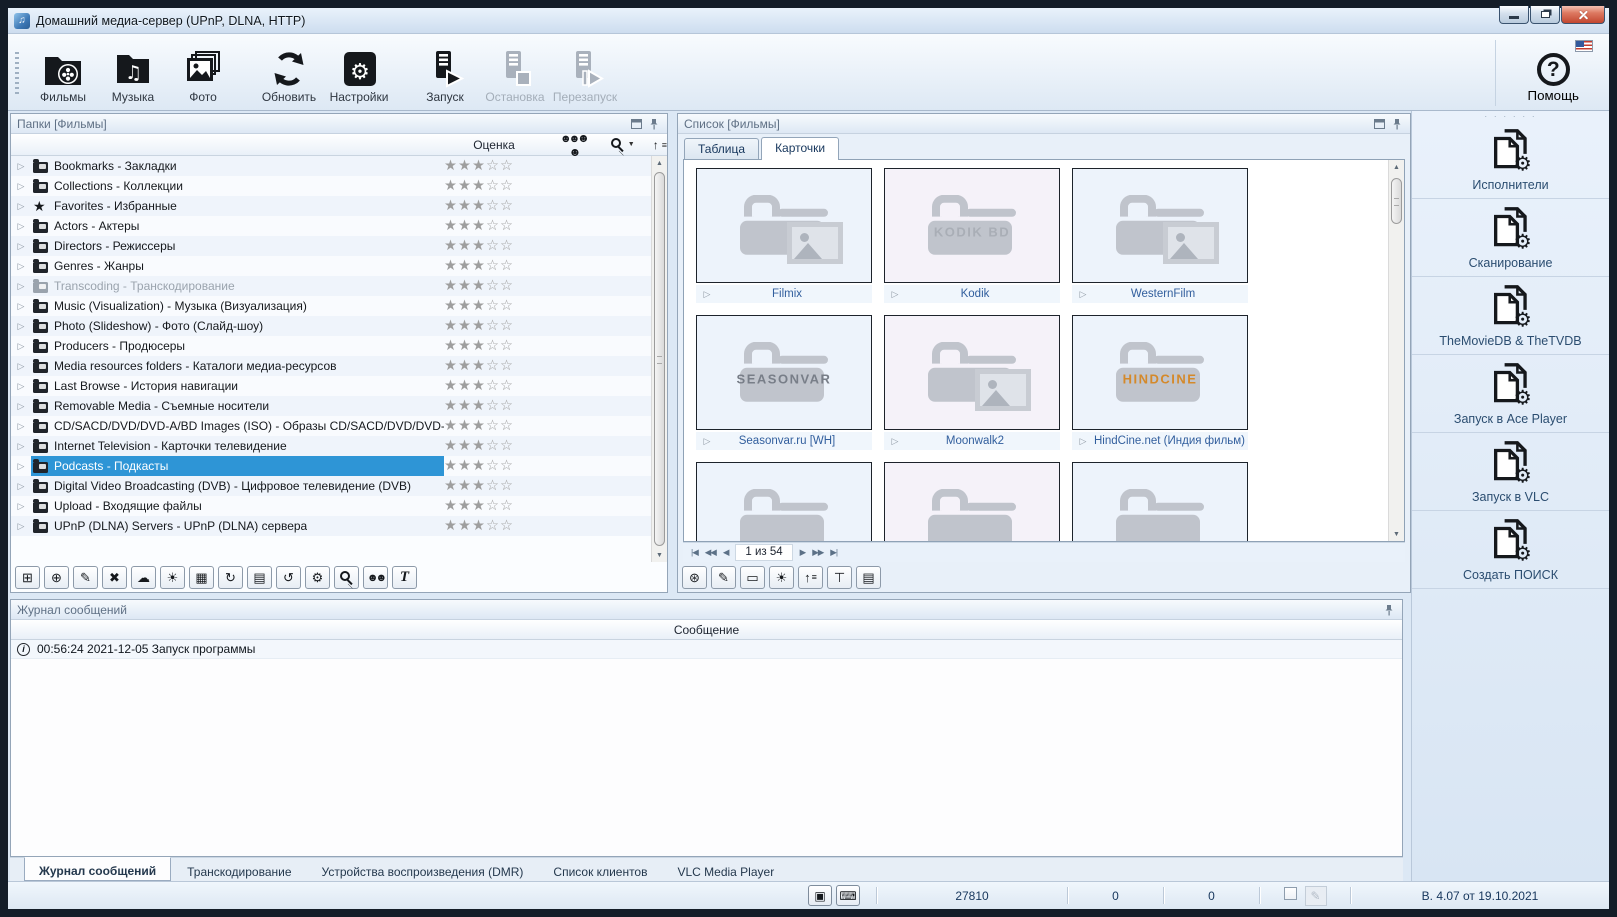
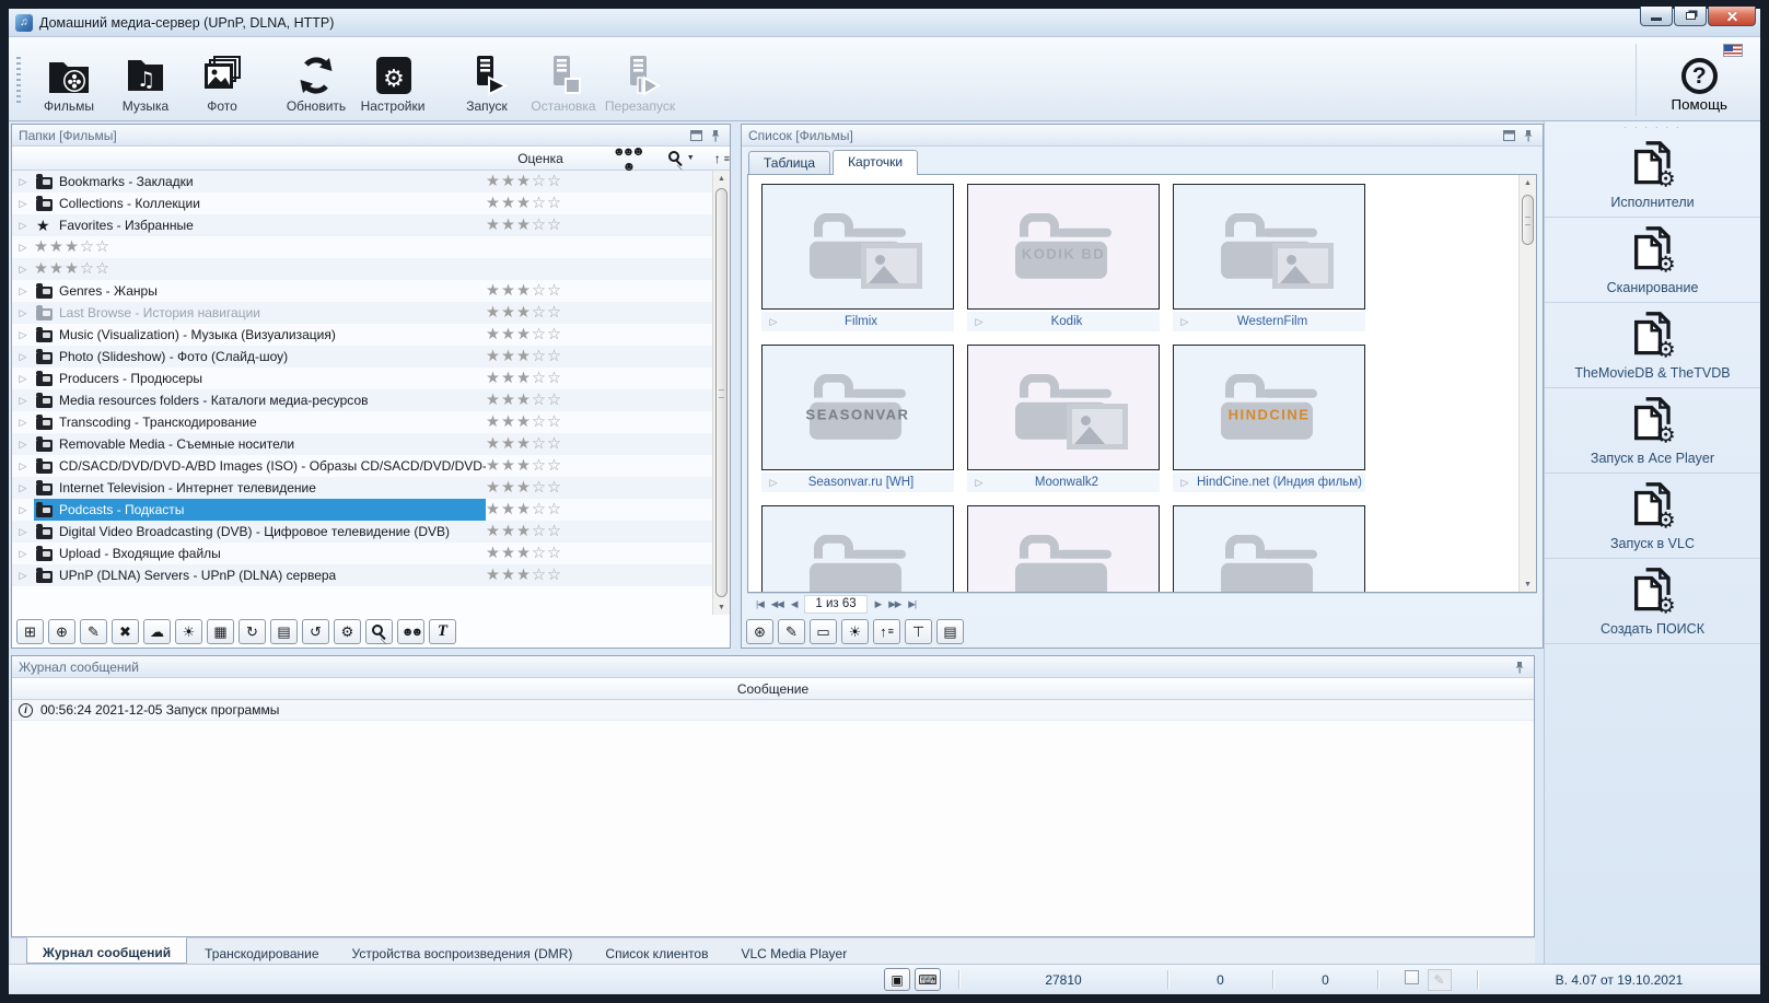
  ♫
  Домашний медиа-сервер (UPnP, DLNA, HTTP)
  Фильмы
  ♫
  Музыка
  Фото
  Обновить
  ⚙
  Настройки
  Запуск
  Остановка
  Перезапуск
  Помощь
  Папки [Фильмы]
  Оценка
  ☻☻
  ↑
  ≡
  ▷
  Bookmarks - Закладки
  ★★★☆☆
  ▷
  Collections - Коллекции
  ★★★☆☆
  ▷
  Favorites - Избранные
  ★★★☆☆
  ▷
- Actors - Актеры
  ★★★☆☆
  ▷
- Directors - Режиссеры
  ★★★☆☆
  ▷
  Genres - Жанры
  ★★★☆☆
  ▷
- Transcoding - Транскодирование
+ Last Browse - История навигации
  ★★★☆☆
  ▷
  Music (Visualization) - Музыка (Визуализация)
  ★★★☆☆
  ▷
  Photo (Slideshow) - Фото (Слайд-шоу)
  ★★★☆☆
  ▷
  Producers - Продюсеры
  ★★★☆☆
  ▷
  Media resources folders - Каталоги медиа-ресурсов
  ★★★☆☆
  ▷
- Last Browse - История навигации
+ Transcoding - Транскодирование
  ★★★☆☆
  ▷
  Removable Media - Съемные носители
  ★★★☆☆
  ▷
  CD/SACD/DVD/DVD-A/BD Images (ISO) - Образы CD/SACD/DVD/DVD-
  ★★★☆☆
  ▷
- Internet Television - Карточки телевидение
+ Internet Television - Интернет телевидение
  ★★★☆☆
  ▷
  Podcasts - Подкасты
  ★★★☆☆
  ▷
  Digital Video Broadcasting (DVB) - Цифровое телевидение (DVB)
  ★★★☆☆
  ▷
  Upload - Входящие файлы
  ★★★☆☆
  ▷
  UPnP (DLNA) Servers - UPnP (DLNA) сервера
  ★★★☆☆
  ⊞
  ⊕
  ✎
  ✖
  ☁
  ☀
  ▦
  ↻
  ▤
  ↺
  ⚙
  Список [Фильмы]
  Таблица
  Карточки
  ▷
  Filmix
  KODIK BD
  ▷
  Kodik
  ▷
  WesternFilm
  SEASONVAR
  ▷
  Seasonvar.ru [WH]
  ▷
  Moonwalk2
  HINDCINE
  ▷
  HindCine.net (Индия фильм)
  |◀
  ◀◀
  ◀
- 1 из 54
+ 1 из 63
  ▶
  ▶▶
  ▶|
  ⊛
  ✎
  ▭
  ☀
  ↑
  ⊤
  ▤
  Журнал сообщений
  Сообщение
  i
  00:56:24 2021-12-05 Запуск программы
  Журнал сообщений
  Транскодирование
  Устройства воспроизведения (DMR)
  Список клиентов
  VLC Media Player
  · · · · · ·
  ⚙
  Исполнители
  ⚙
  Сканирование
  ⚙
  TheMovieDB & TheTVDB
  ⚙
  Запуск в Ace Player
  ⚙
  Запуск в VLC
  ⚙
  Создать ПОИСК
  ▣
  ⌨
  27810
  0
  0
  ✎
  В. 4.07 от 19.10.2021
